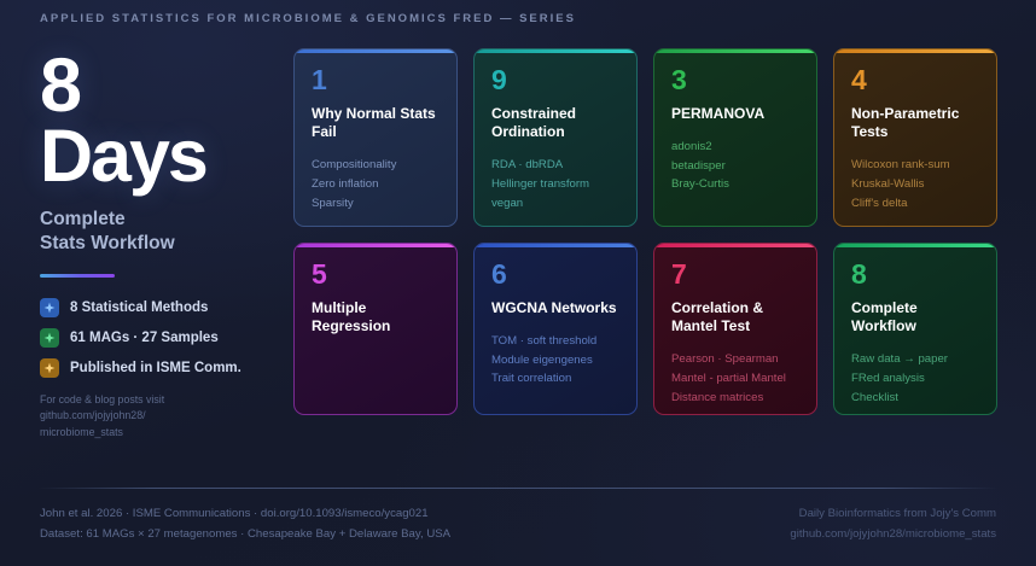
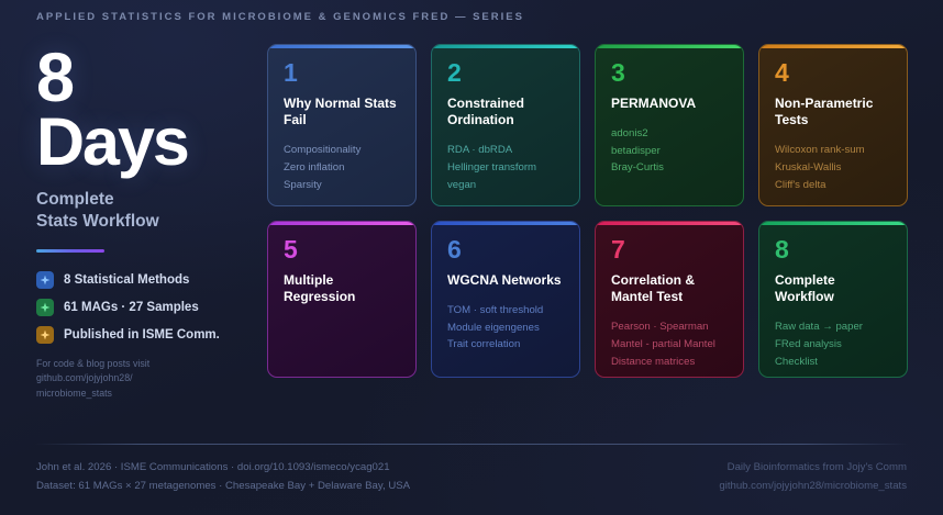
  APPLIED STATISTICS FOR MICROBIOME & GENOMICS FRED — SERIES
  8
  Days
  Complete
  Stats Workflow
  8 Statistical Methods
  61 MAGs · 27 Samples
  Published in ISME Comm.
  For code & blog posts visit
  github.com/jojyjohn28/
  microbiome_stats
  1
  Why Normal Stats Fail
  Compositionality
  Zero inflation
  Sparsity
- 9
+ 2
  Constrained Ordination
  RDA · dbRDA
  Hellinger transform
  vegan
  3
  PERMANOVA
  adonis2
  betadisper
  Bray-Curtis
  4
  Non-Parametric Tests
  Wilcoxon rank-sum
  Kruskal-Wallis
  Cliff's delta
  5
  Multiple Regression
  6
  WGCNA Networks
  TOM · soft threshold
  Module eigengenes
  Trait correlation
  7
  Correlation & Mantel Test
  Pearson · Spearman
  Mantel - partial Mantel
  Distance matrices
  8
  Complete Workflow
  Raw data → paper
  FRed analysis
  Checklist
  John et al. 2026 · ISME Communications · doi.org/10.1093/ismeco/ycag021
  Dataset: 61 MAGs × 27 metagenomes · Chesapeake Bay + Delaware Bay, USA
  Daily Bioinformatics from Jojy's Comm
  github.com/jojyjohn28/microbiome_stats
